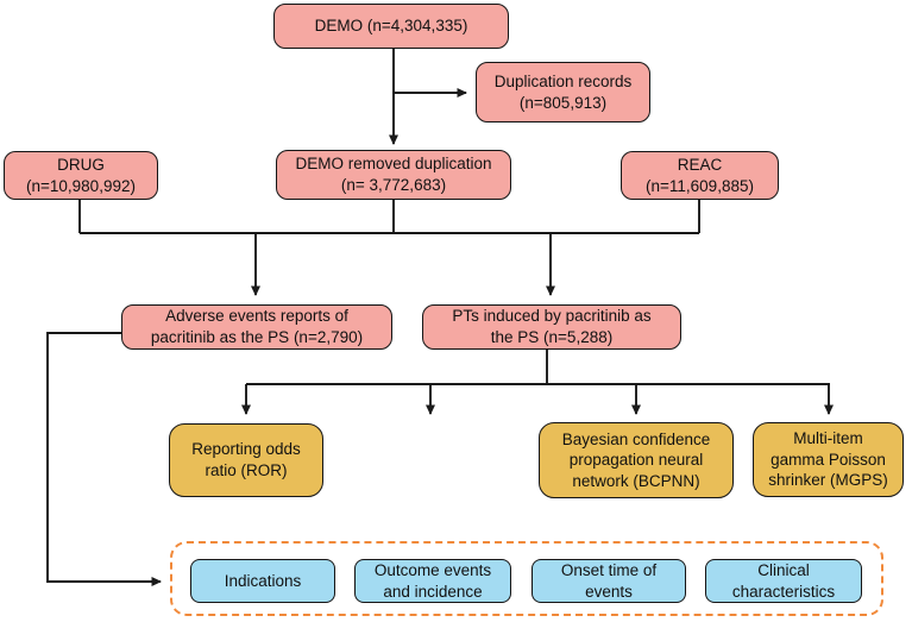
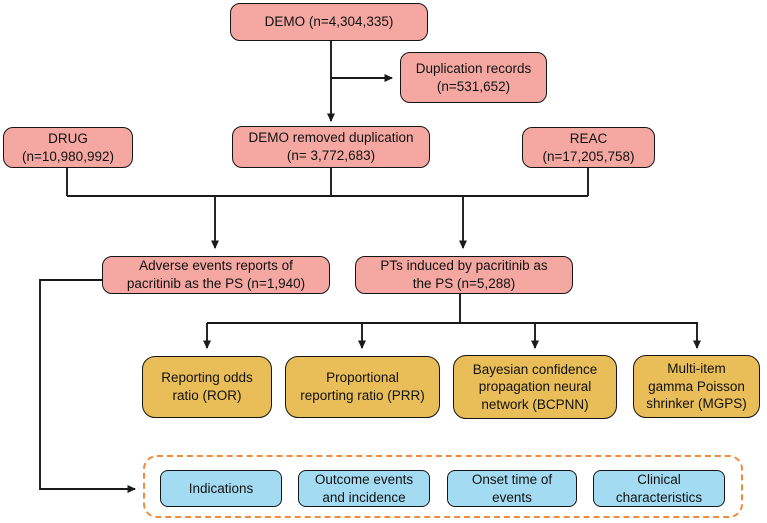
  DEMO (n=4,304,335)
  Duplication records
- (n=805,913)
+ (n=531,652)
  DRUG
  (n=10,980,992)
  DEMO removed duplication
  (n= 3,772,683)
  REAC
- (n=11,609,885)
+ (n=17,205,758)
  Adverse events reports of
- pacritinib as the PS (n=2,790)
+ pacritinib as the PS (n=1,940)
  PTs induced by pacritinib as
  the PS (n=5,288)
  Reporting odds
  ratio (ROR)
+ Proportional
+ reporting ratio (PRR)
  Bayesian confidence
  propagation neural
  network (BCPNN)
  Multi-item
  gamma Poisson
  shrinker (MGPS)
  Indications
  Outcome events
  and incidence
  Onset time of
  events
  Clinical
  characteristics
